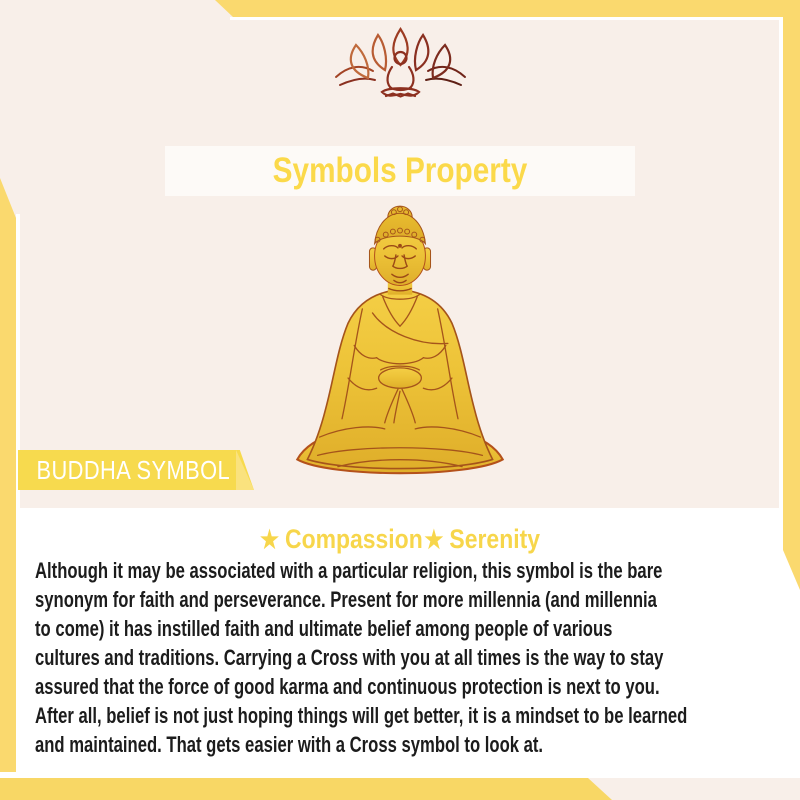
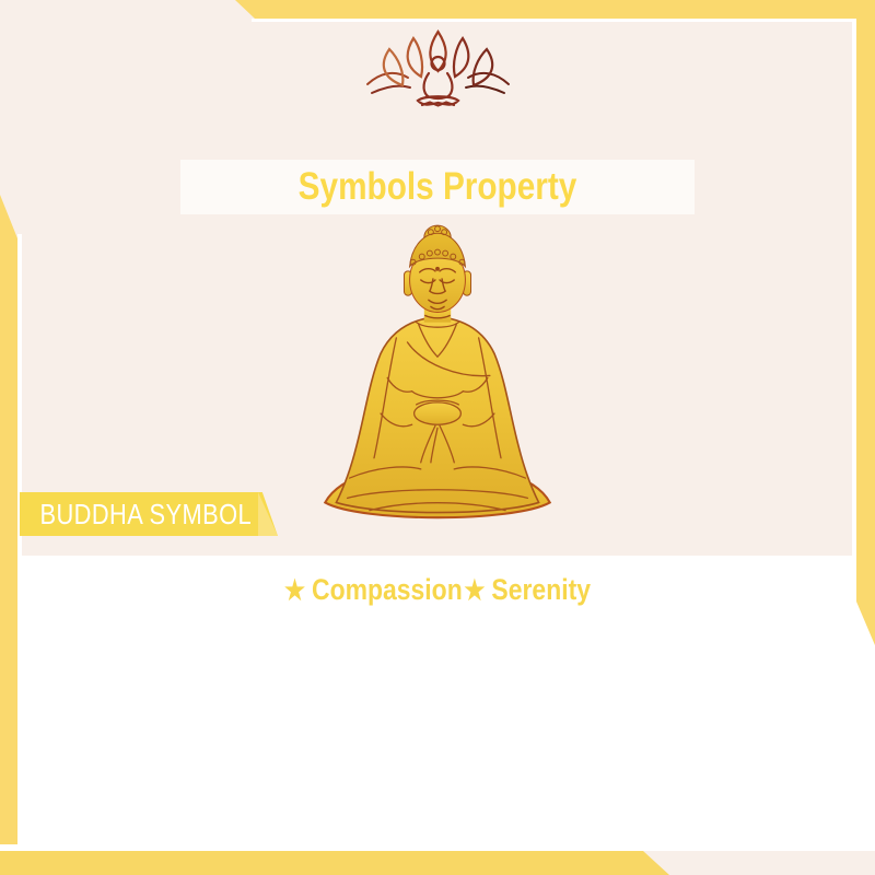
  Symbols Property
  BUDDHA SYMBOL
  ★ Compassion★ Serenity
- Although it may be associated with a particular religion, this symbol is the bare
- synonym for faith and perseverance. Present for more millennia (and millennia
- to come) it has instilled faith and ultimate belief among people of various
- cultures and traditions. Carrying a Cross with you at all times is the way to stay
- assured that the force of good karma and continuous protection is next to you.
- After all, belief is not just hoping things will get better, it is a mindset to be learned
- and maintained. That gets easier with a Cross symbol to look at.
